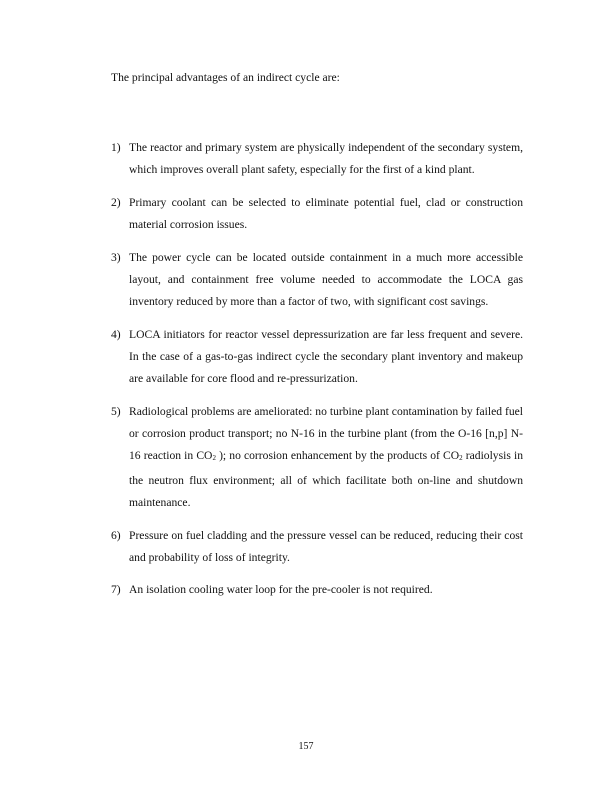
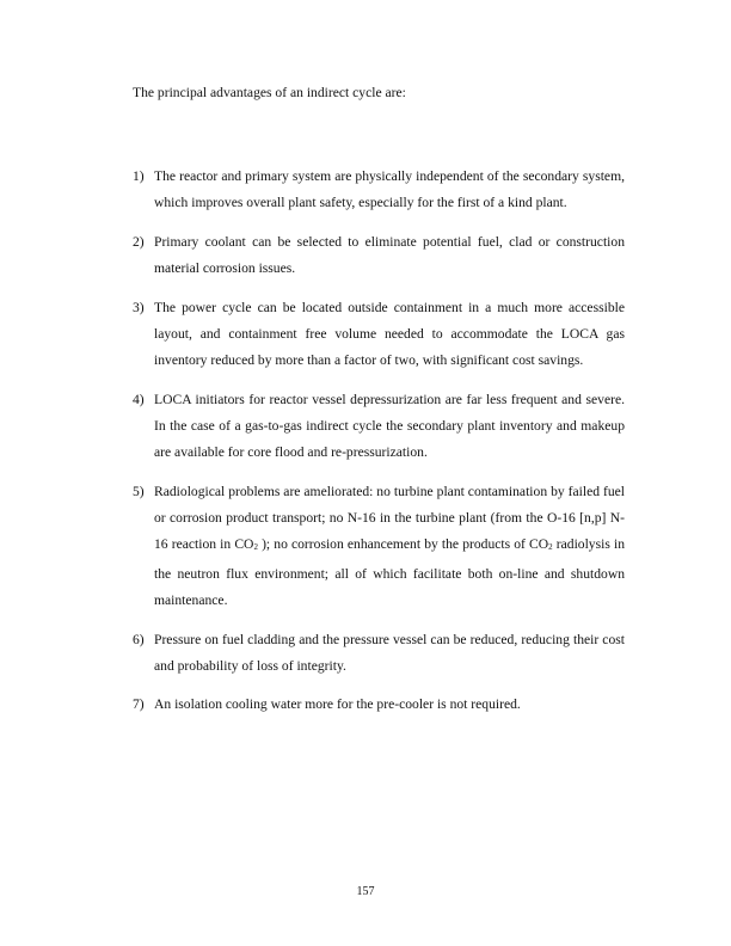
  The principal advantages of an indirect cycle are:
  1)
  The reactor and primary system are physically independent of the secondary system, which improves overall plant safety, especially for the first of a kind plant.
  2)
  Primary coolant can be selected to eliminate potential fuel, clad or construction material corrosion issues.
  3)
  The power cycle can be located outside containment in a much more accessible layout, and containment free volume needed to accommodate the LOCA gas inventory reduced by more than a factor of two, with significant cost savings.
  4)
  LOCA initiators for reactor vessel depressurization are far less frequent and severe. In the case of a gas-to-gas indirect cycle the secondary plant inventory and makeup are available for core flood and re-pressurization.
  5)
  Radiological problems are ameliorated: no turbine plant contamination by failed fuel or corrosion product transport; no N-16 in the turbine plant (from the O-16 [n,p] N-16 reaction in CO2 ); no corrosion enhancement by the products of CO2 radiolysis in the neutron flux environment; all of which facilitate both on-line and shutdown maintenance.
  6)
  Pressure on fuel cladding and the pressure vessel can be reduced, reducing their cost and probability of loss of integrity.
  7)
- An isolation cooling water loop for the pre-cooler is not required.
+ An isolation cooling water more for the pre-cooler is not required.
  157
